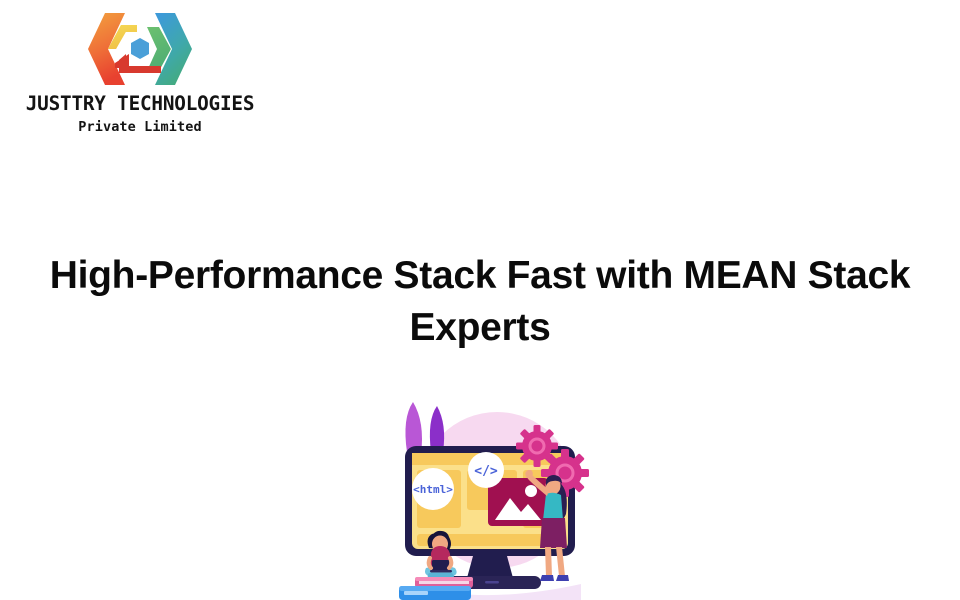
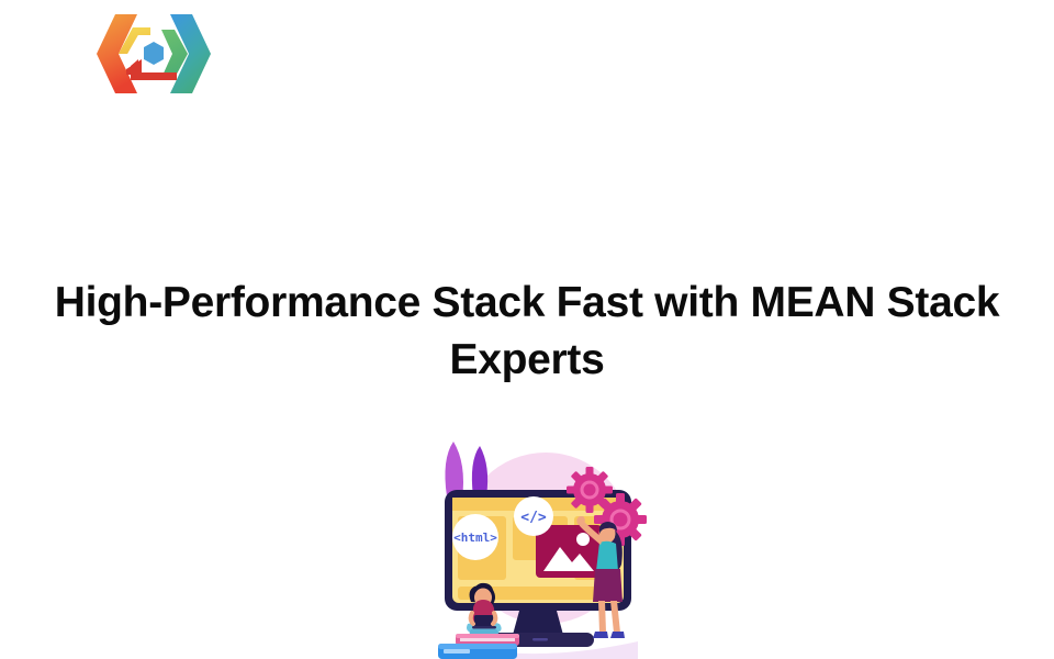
- JUSTTRY TECHNOLOGIES
- Private Limited
  High-Performance Stack Fast with MEAN Stack Experts
  <html>
  </>
